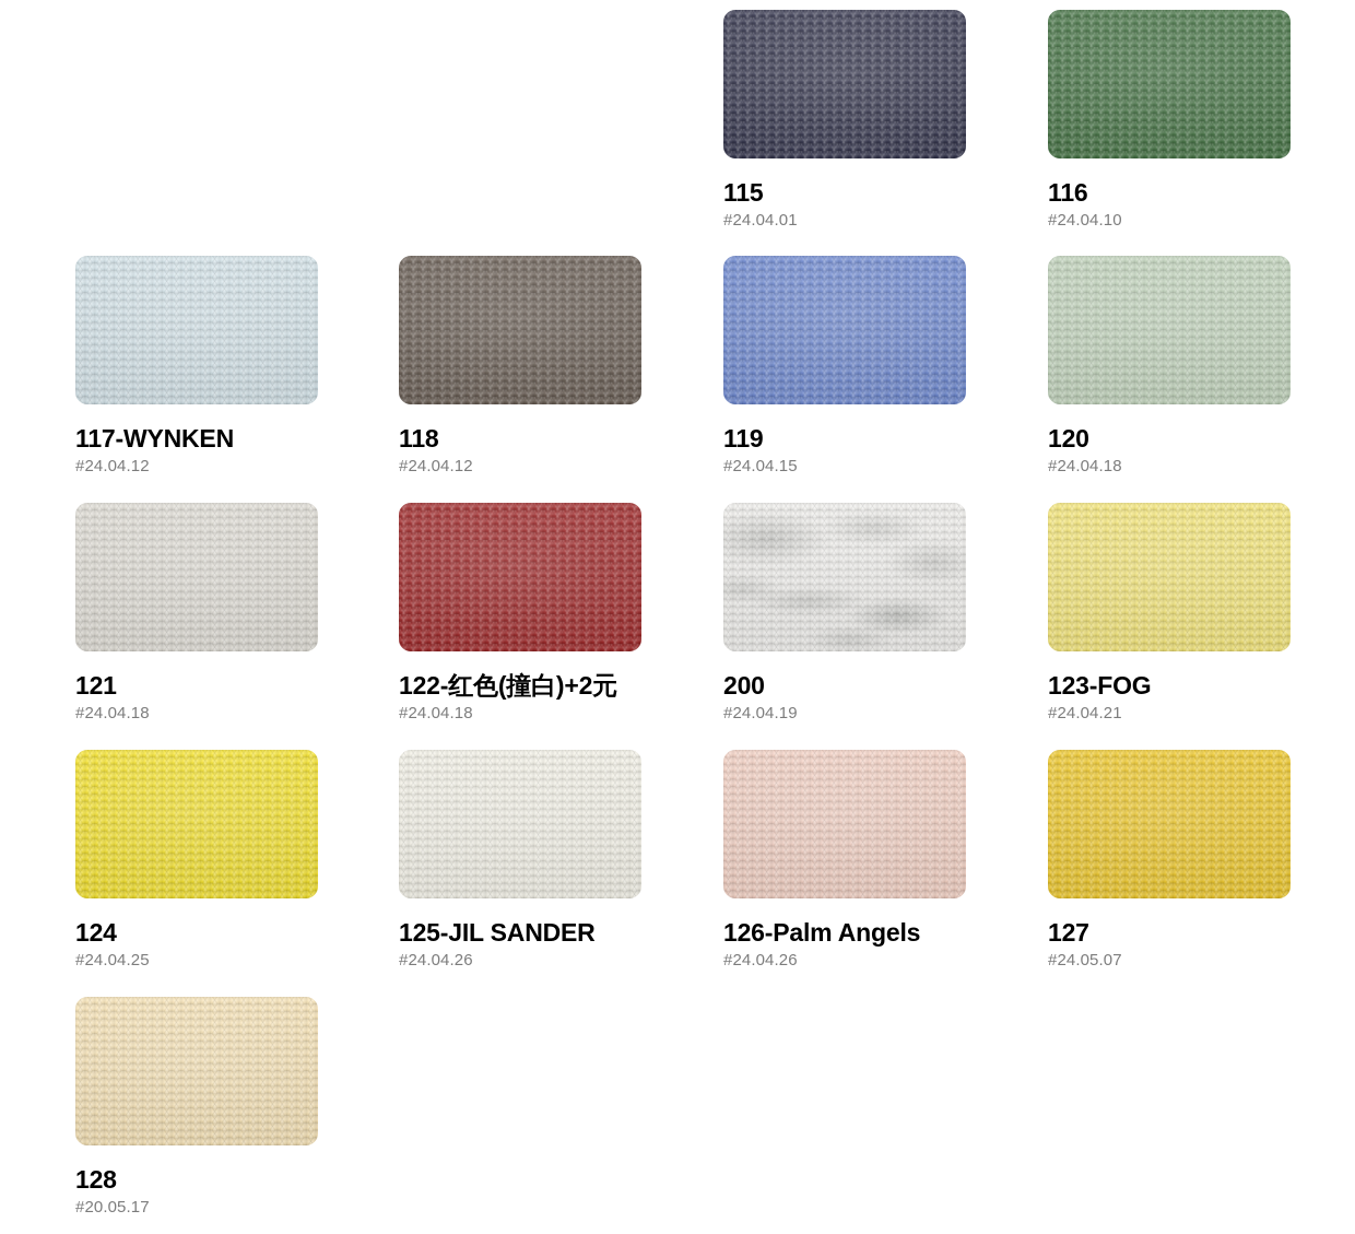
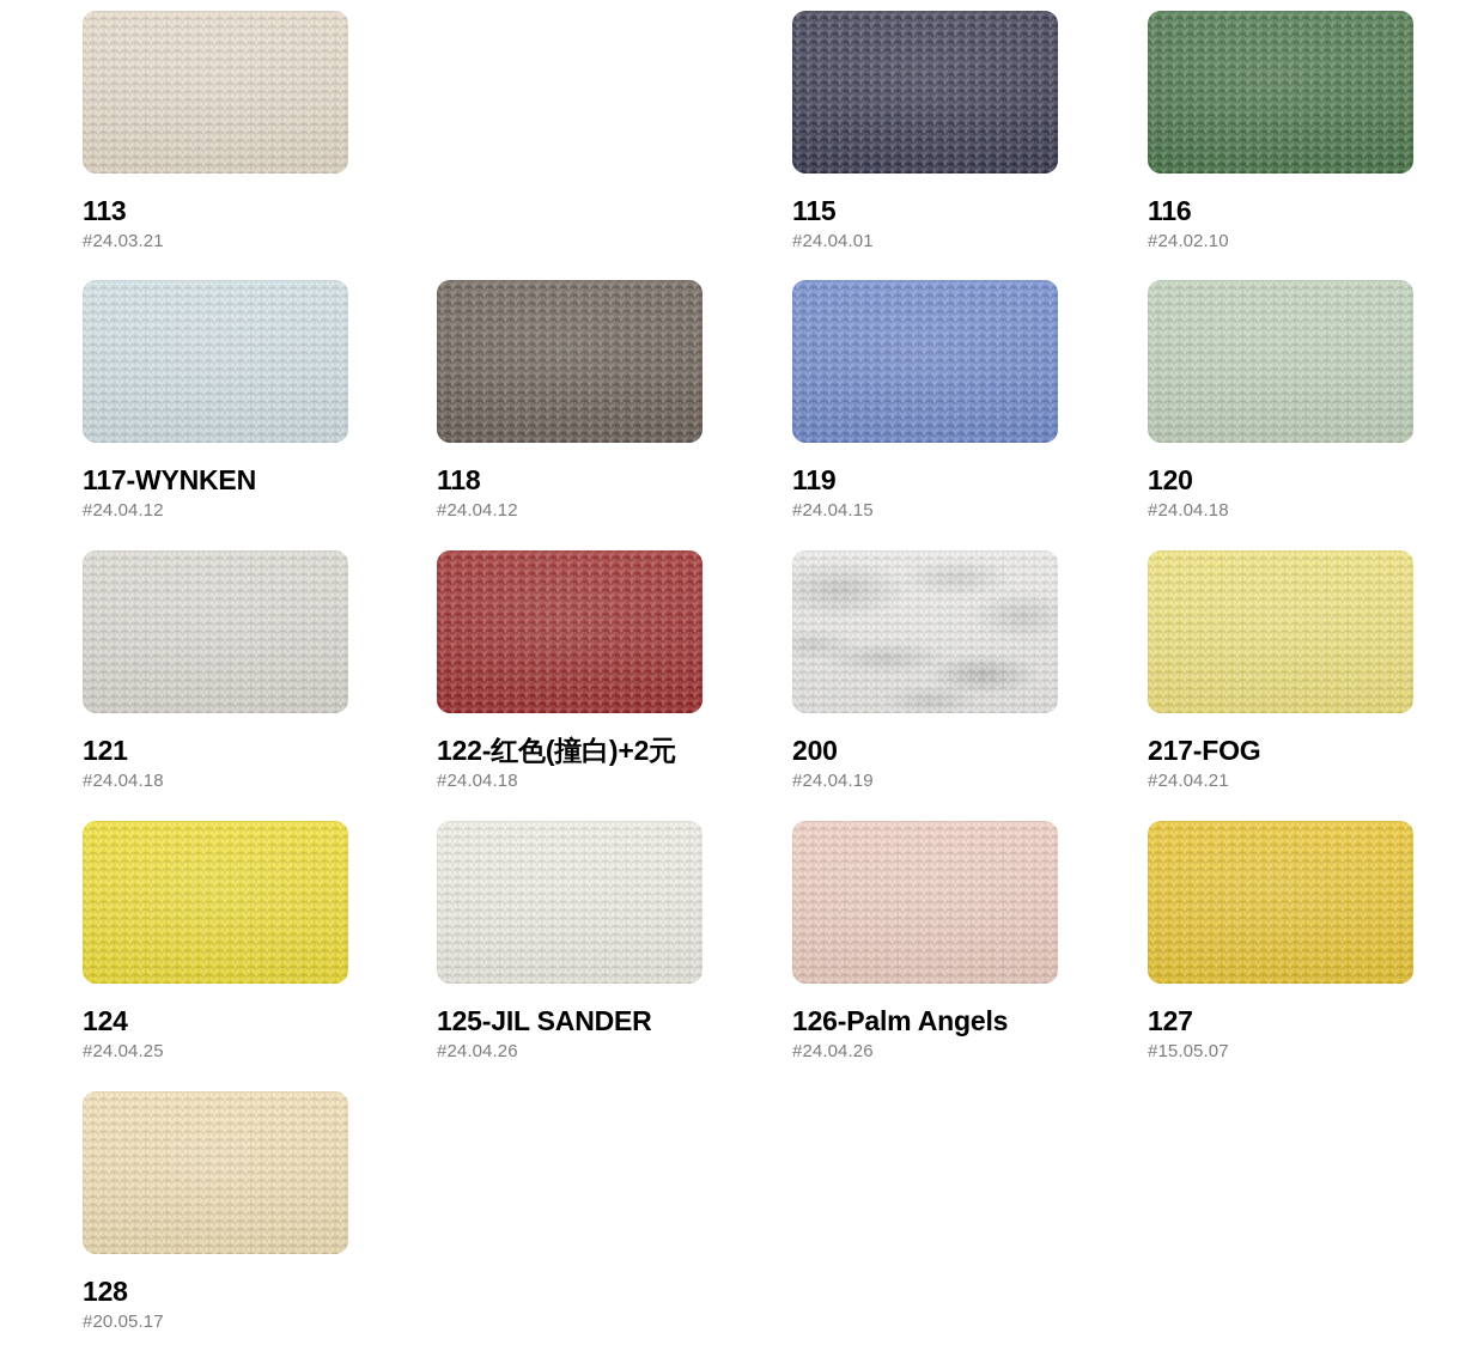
+ 113
+ #24.03.21
  115
  #24.04.01
  116
- #24.04.10
+ #24.02.10
  117-WYNKEN
  #24.04.12
  118
  #24.04.12
  119
  #24.04.15
  120
  #24.04.18
  121
  #24.04.18
  122-红色(撞白)+2元
  #24.04.18
  200
  #24.04.19
- 123-FOG
+ 217-FOG
  #24.04.21
  124
  #24.04.25
  125-JIL SANDER
  #24.04.26
  126-Palm Angels
  #24.04.26
  127
- #24.05.07
+ #15.05.07
  128
  #20.05.17
